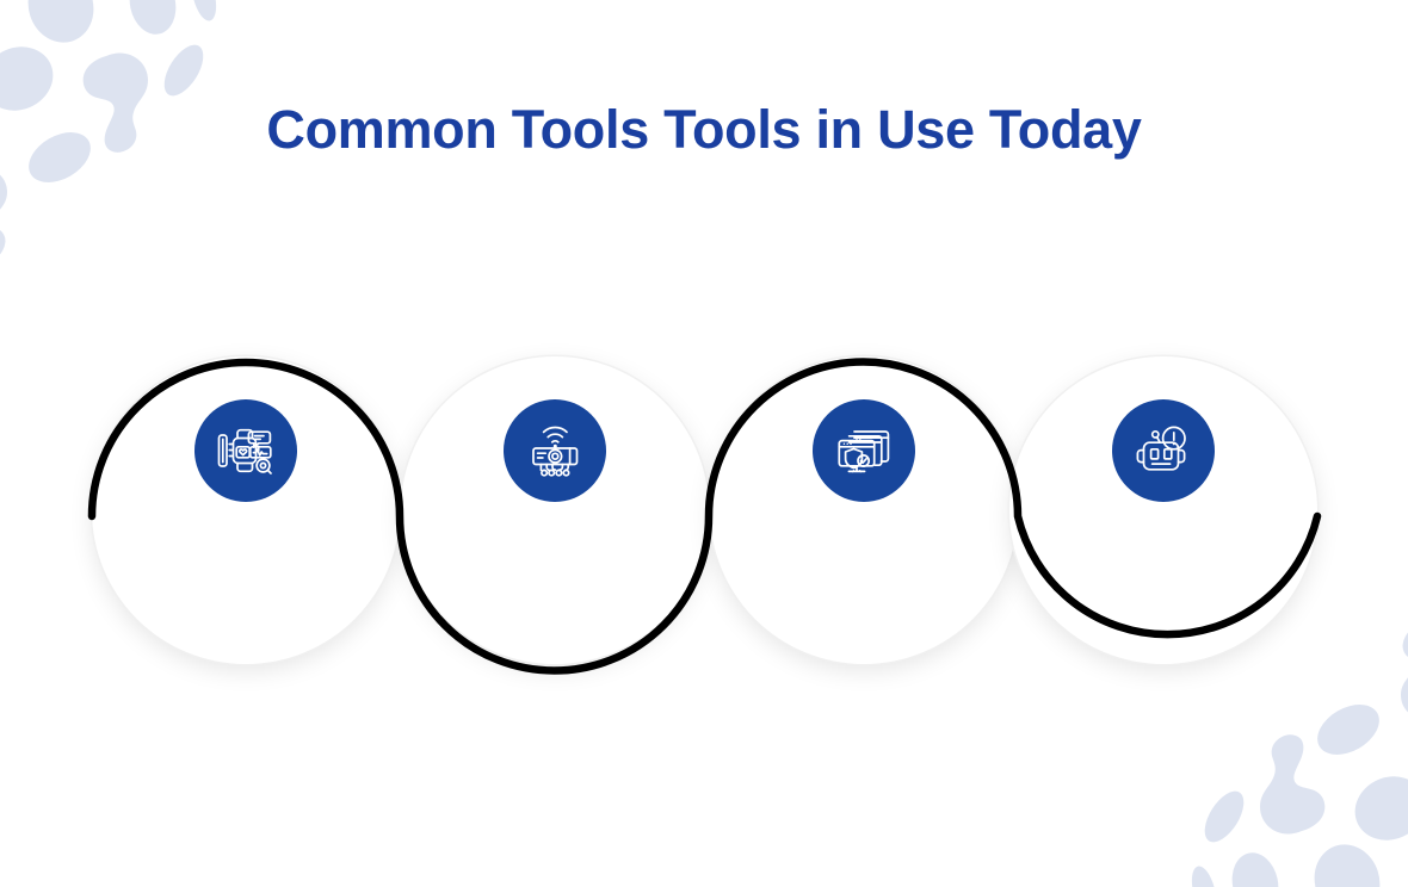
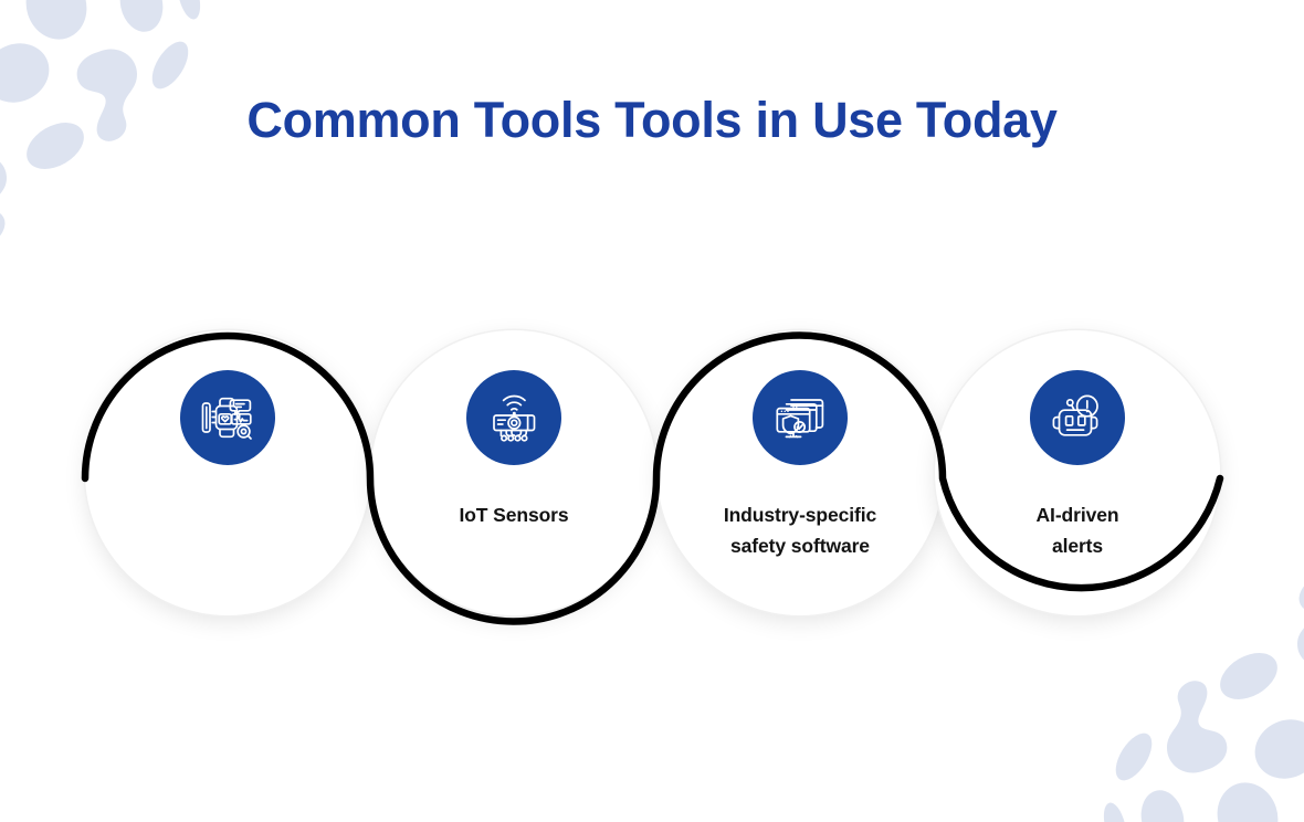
  Common Tools Tools in Use Today
+ IoT Sensors
+ Industry-specific
+ safety software
+ AI-driven
+ alerts
